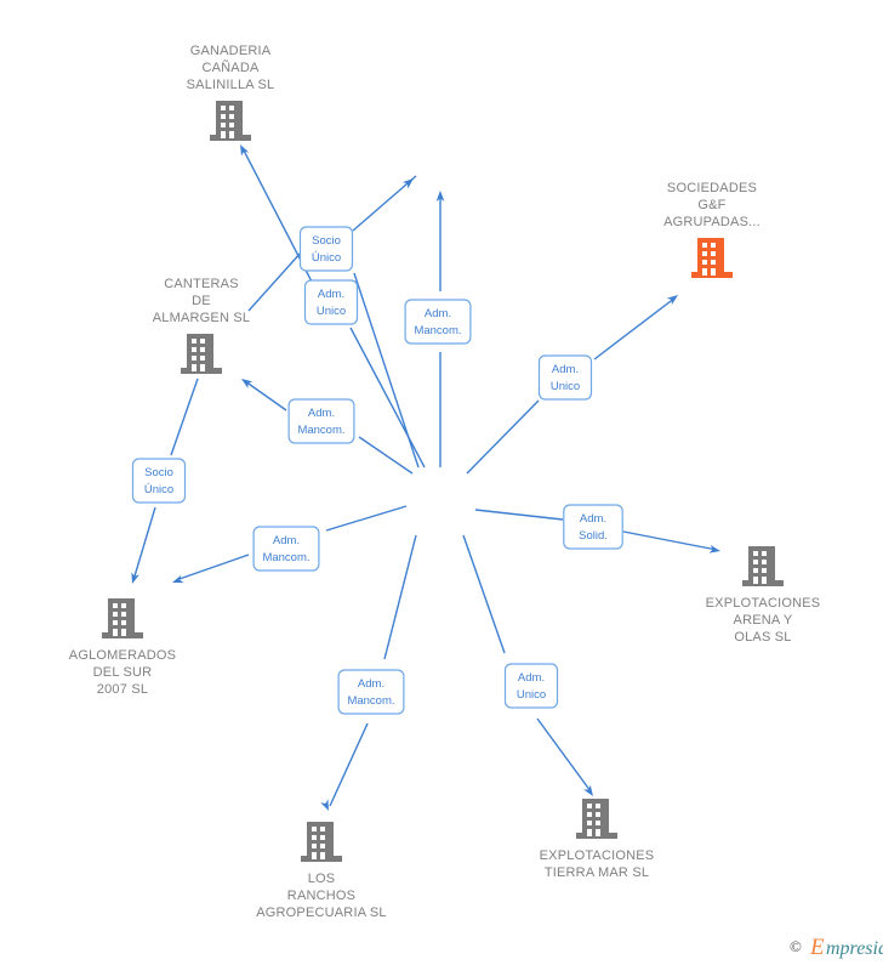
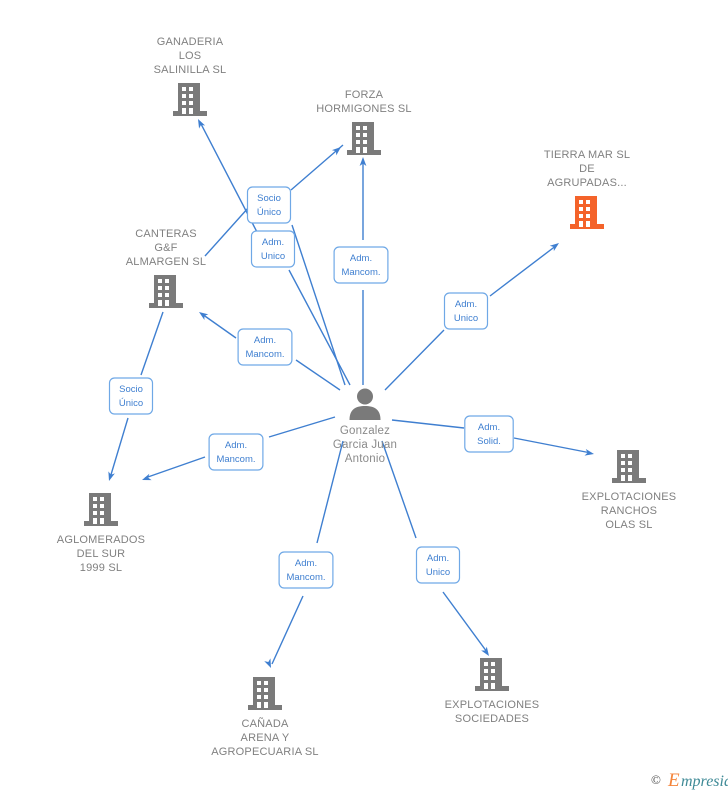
  Adm.
  Unico
  Socio
  Único
  Adm.
  Mancom.
  Adm.
  Unico
  Adm.
  Mancom.
  Socio
  Único
  Adm.
  Mancom.
  Adm.
  Solid.
  Adm.
  Mancom.
  Adm.
  Unico
  GANADERIA
- CAÑADA
+ LOS
  SALINILLA SL
+ FORZA
+ HORMIGONES SL
- SOCIEDADES
+ TIERRA MAR SL
- G&F
+ DE
  AGRUPADAS...
  CANTERAS
- DE
+ G&F
  ALMARGEN SL
  EXPLOTACIONES
- ARENA Y
+ RANCHOS
  OLAS SL
  AGLOMERADOS
  DEL SUR
- 2007 SL
+ 1999 SL
  EXPLOTACIONES
- TIERRA MAR SL
+ SOCIEDADES
- LOS
+ CAÑADA
- RANCHOS
+ ARENA Y
  AGROPECUARIA SL
+ Gonzalez
+ Garcia Juan
+ Antonio
  ©
  E
  mpresi
